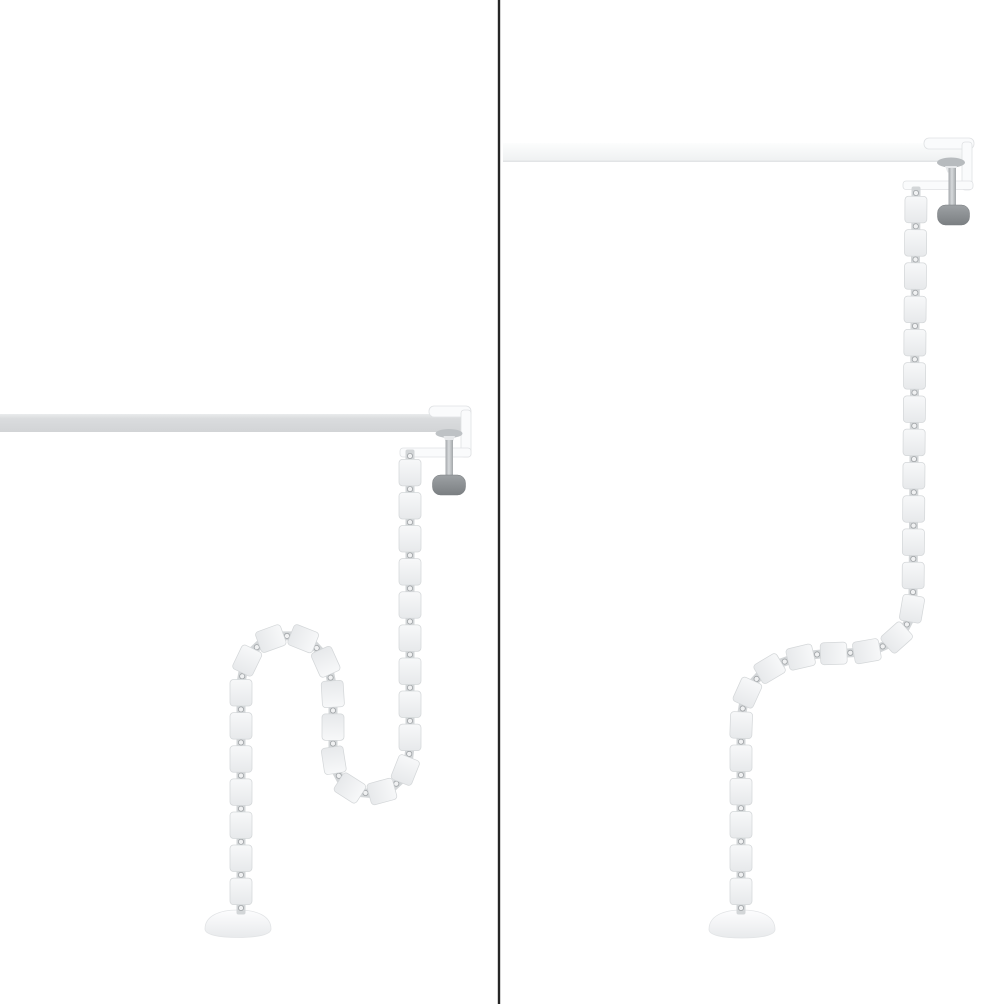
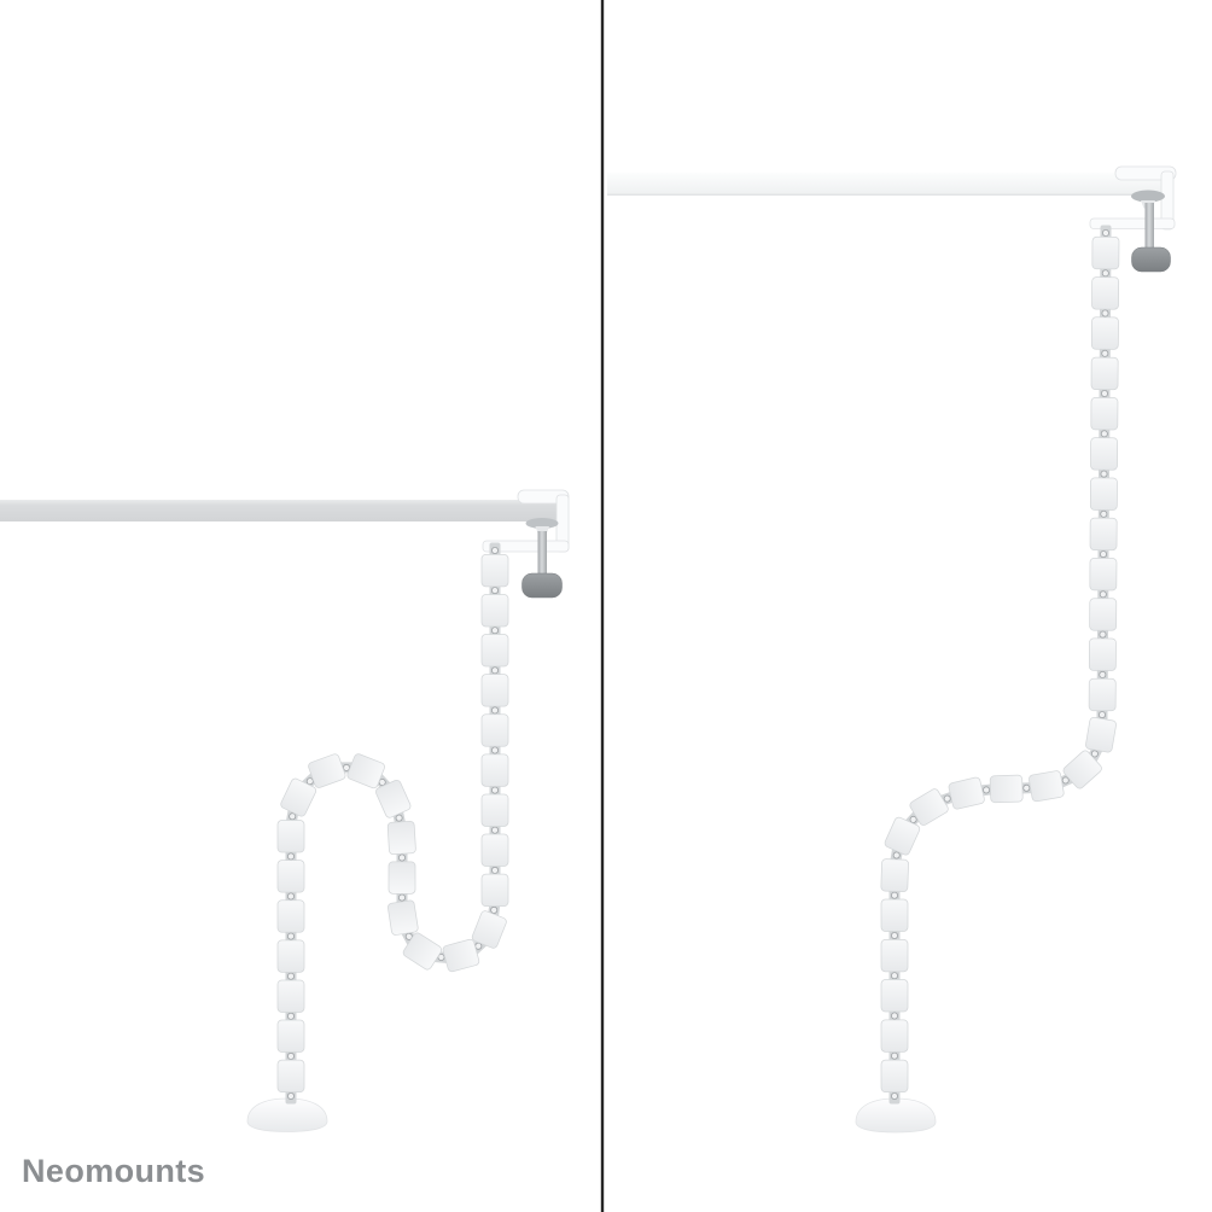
+ Neomounts
